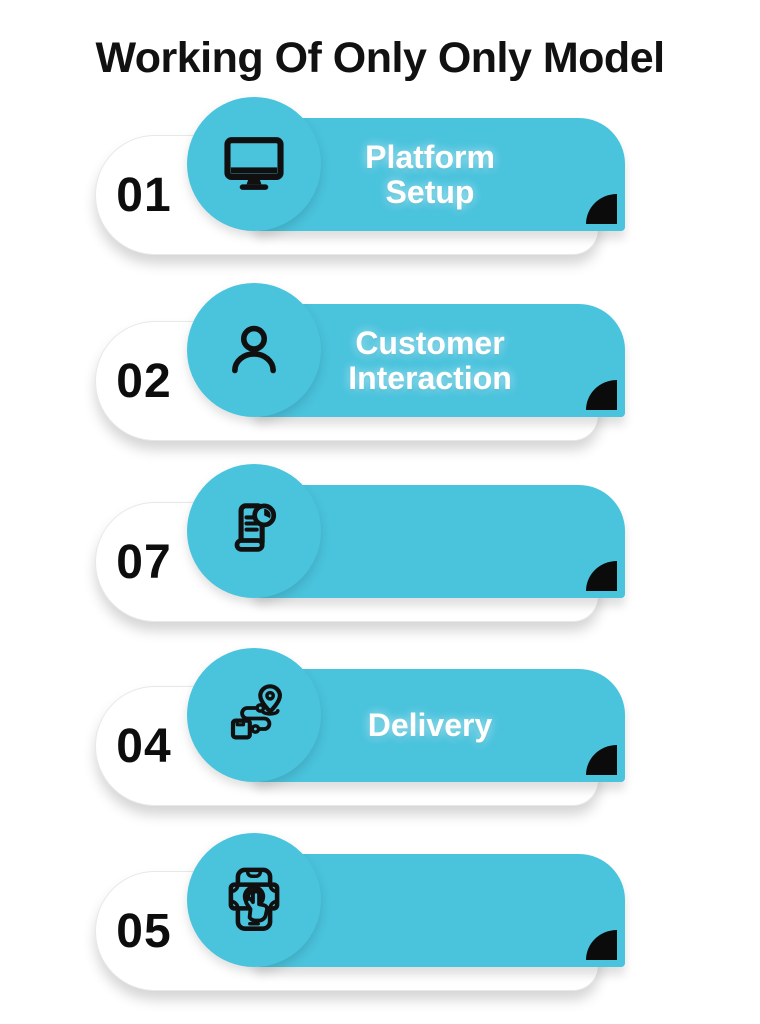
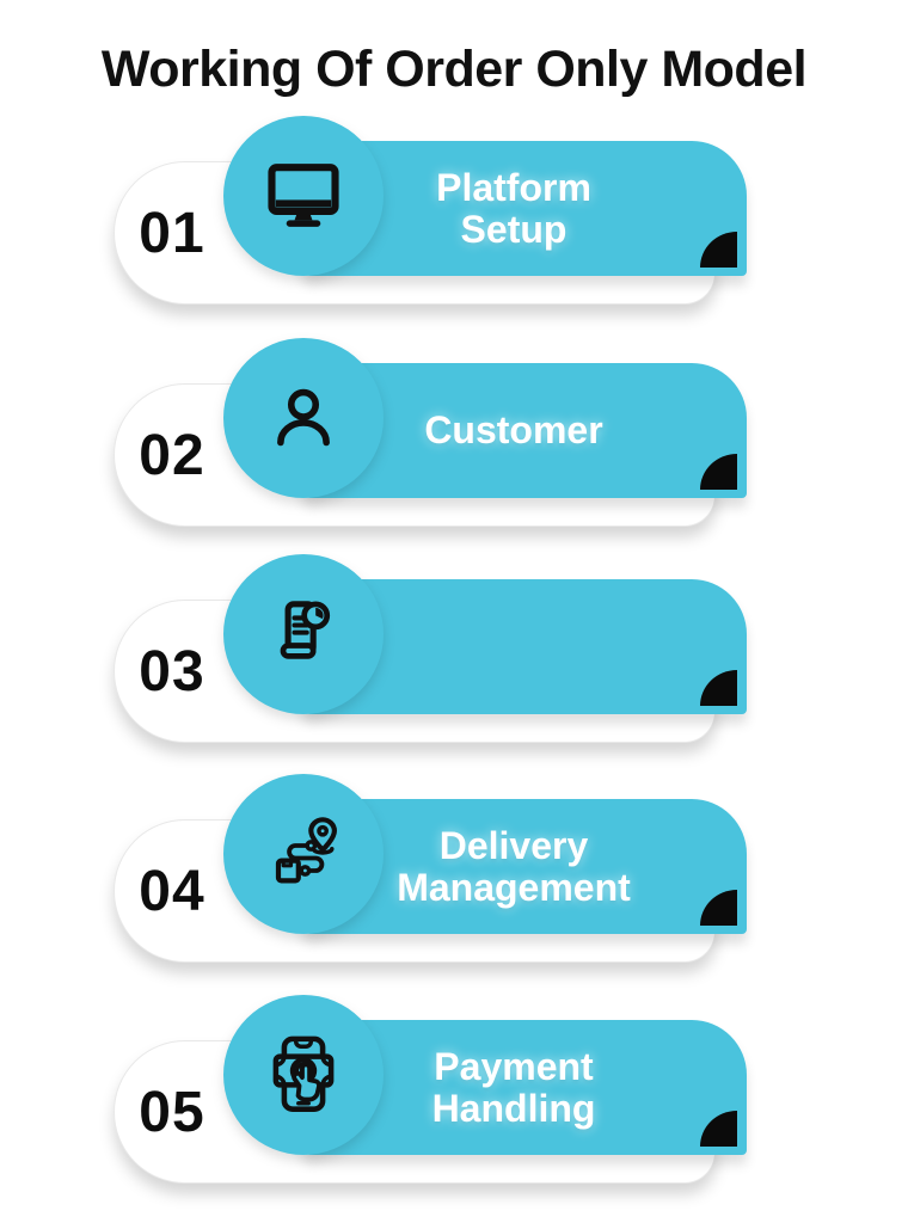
- Working Of Only Only Model
+ Working Of Order Only Model
  01
  Platform
  Setup
  02
  Customer
- Interaction
- 07
+ 03
  04
  Delivery
+ Management
  05
+ Payment
+ Handling
